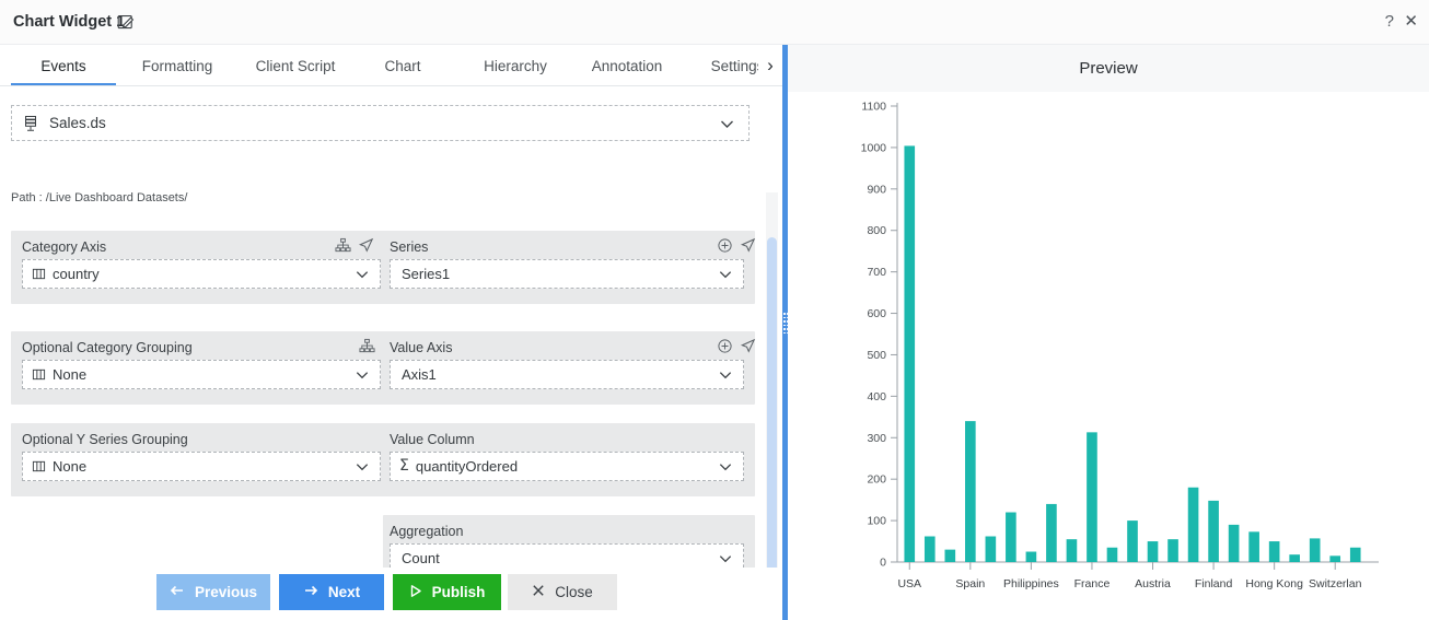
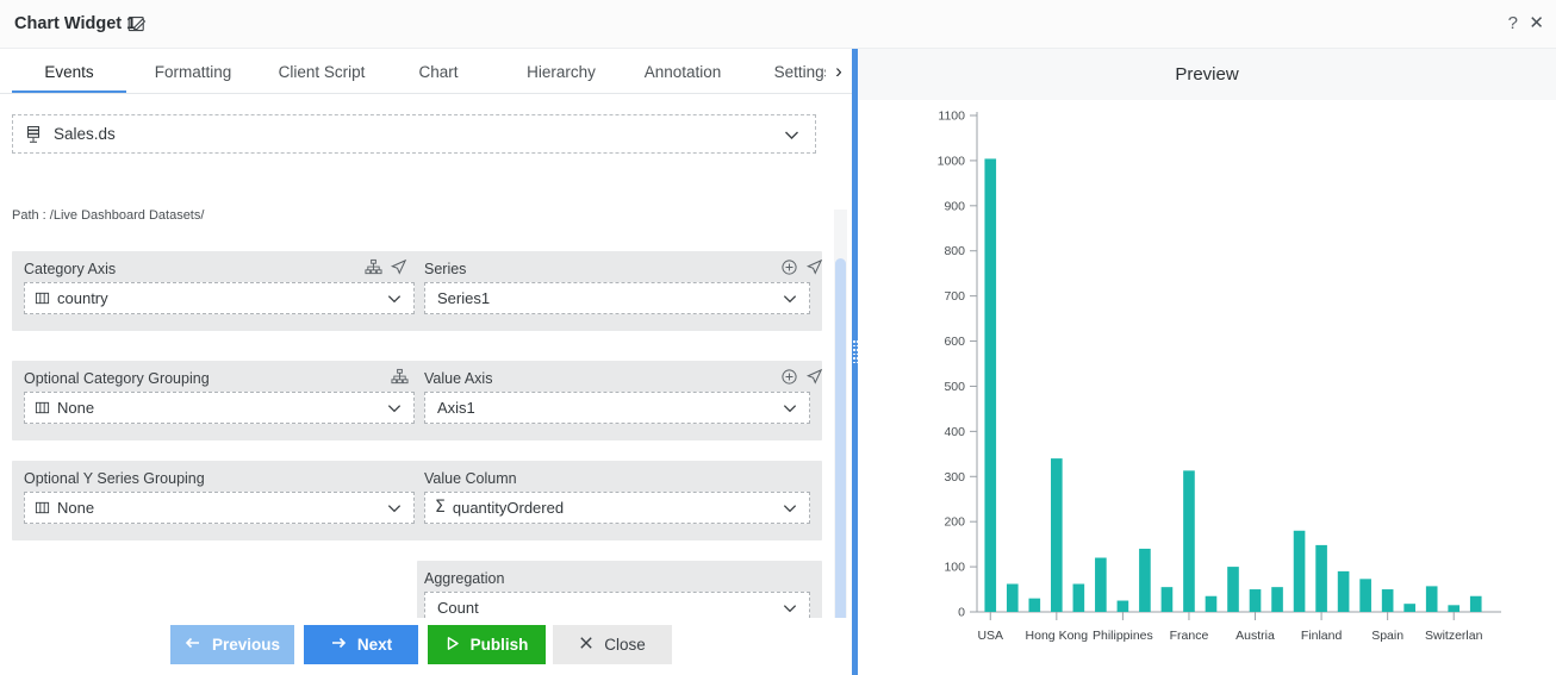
  Chart Widget 1
  ?
  ✕
  Events
  Formatting
  Client Script
  Chart
  Hierarchy
  Annotation
  Setting
  ›
  Sales.ds
  Path : /Live Dashboard Datasets/
  Category Axis
  country
  Series
  Series1
  Optional Category Grouping
  None
  Value Axis
  Axis1
  Optional Y Series Grouping
  None
  Value Column
  Σ
  quantityOrdered
  Aggregation
  Count
  Previous
  Next
  Publish
  Close
  Preview
  0
  100
  200
  300
  400
  500
  600
  700
  800
  900
  1000
  1100
  USA
- Spain
+ Hong Kong
  Philippines
  France
  Austria
  Finland
- Hong Kong
+ Spain
  Switzerlan
